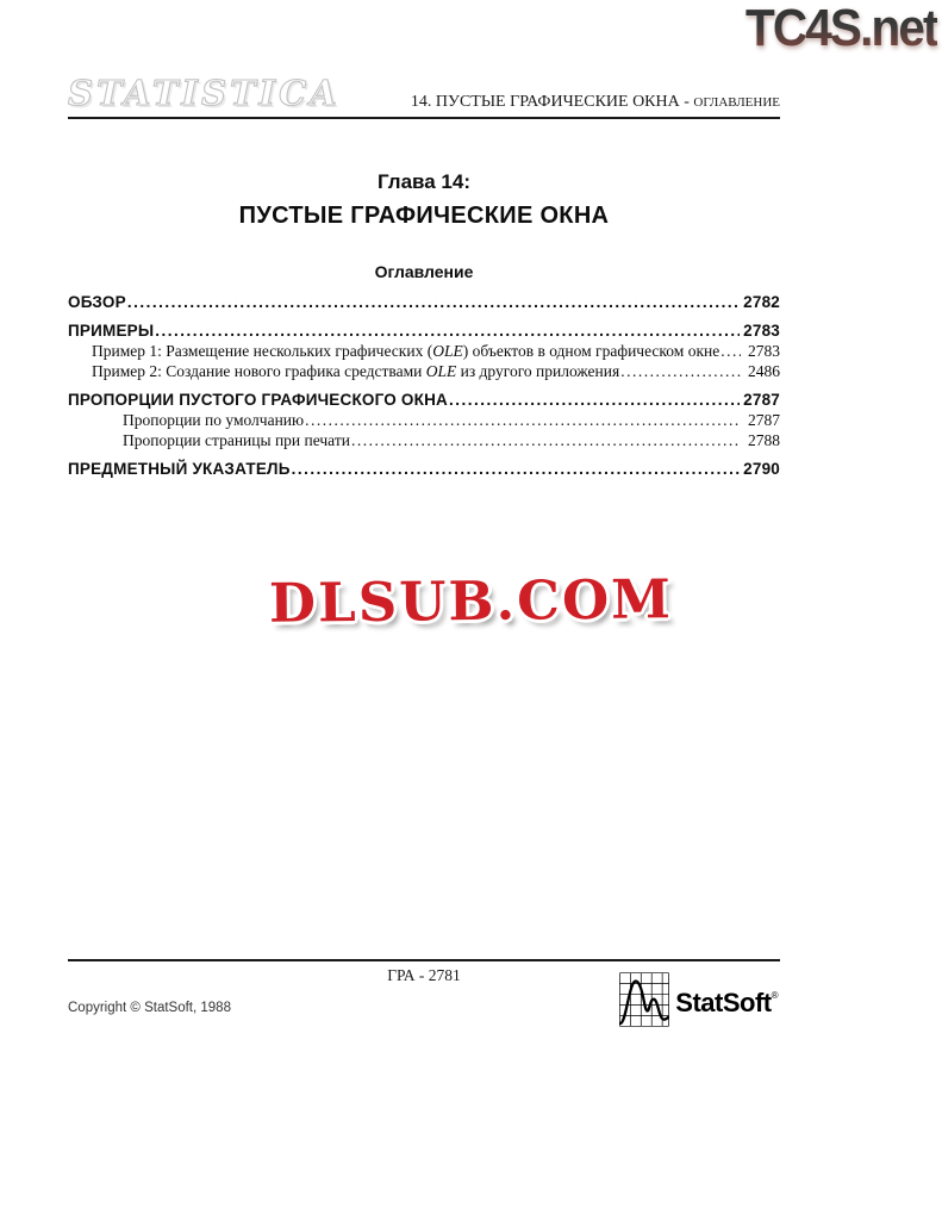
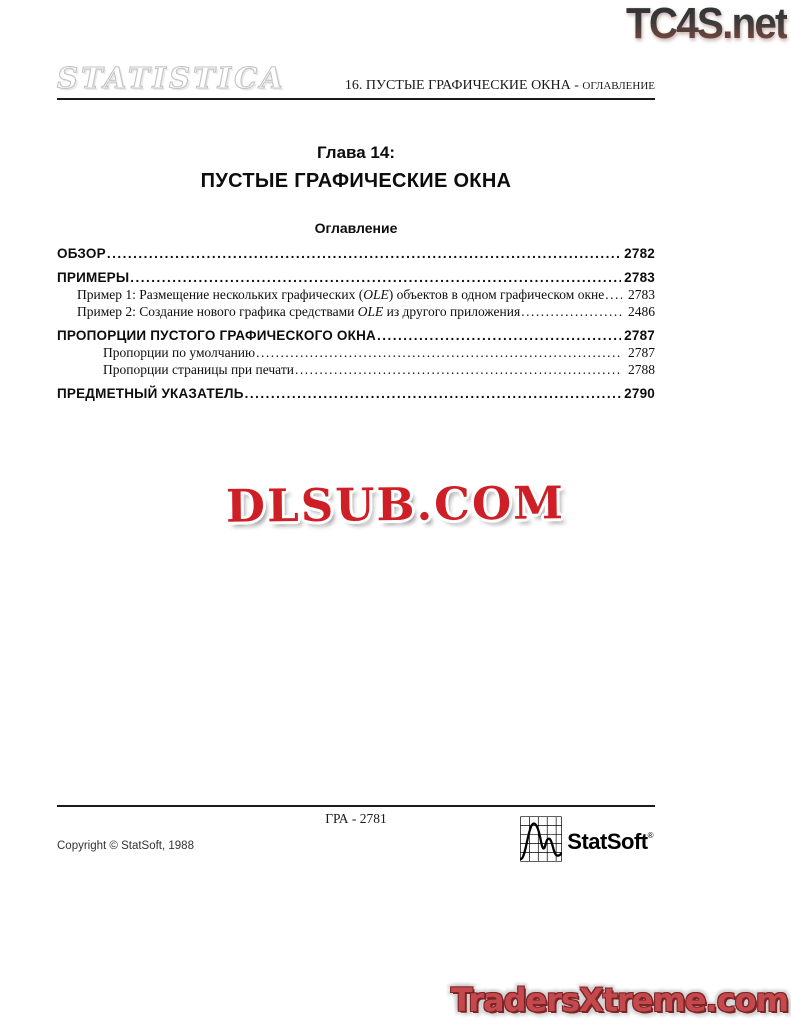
  TC4S.net
  STATISTICA
- 14. ПУСТЫЕ ГРАФИЧЕСКИЕ ОКНА - ОГЛАВЛЕНИЕ
+ 16. ПУСТЫЕ ГРАФИЧЕСКИЕ ОКНА - ОГЛАВЛЕНИЕ
  Глава 14:
  ПУСТЫЕ ГРАФИЧЕСКИЕ ОКНА
  Оглавление
  ОБЗОР
  2782
  ПРИМЕРЫ
  2783
  Пример 1: Размещение нескольких графических (OLE) объектов в одном графическом окне
  2783
  Пример 2: Создание нового графика средствами OLE из другого приложения
  2486
  ПРОПОРЦИИ ПУСТОГО ГРАФИЧЕСКОГО ОКНА
  2787
  Пропорции по умолчанию
  2787
  Пропорции страницы при печати
  2788
  ПРЕДМЕТНЫЙ УКАЗАТЕЛЬ
  2790
  DLSUB.COM
  ГРА - 2781
  Copyright © StatSoft, 1988
  StatSoft®
+ TradersXtreme.com
